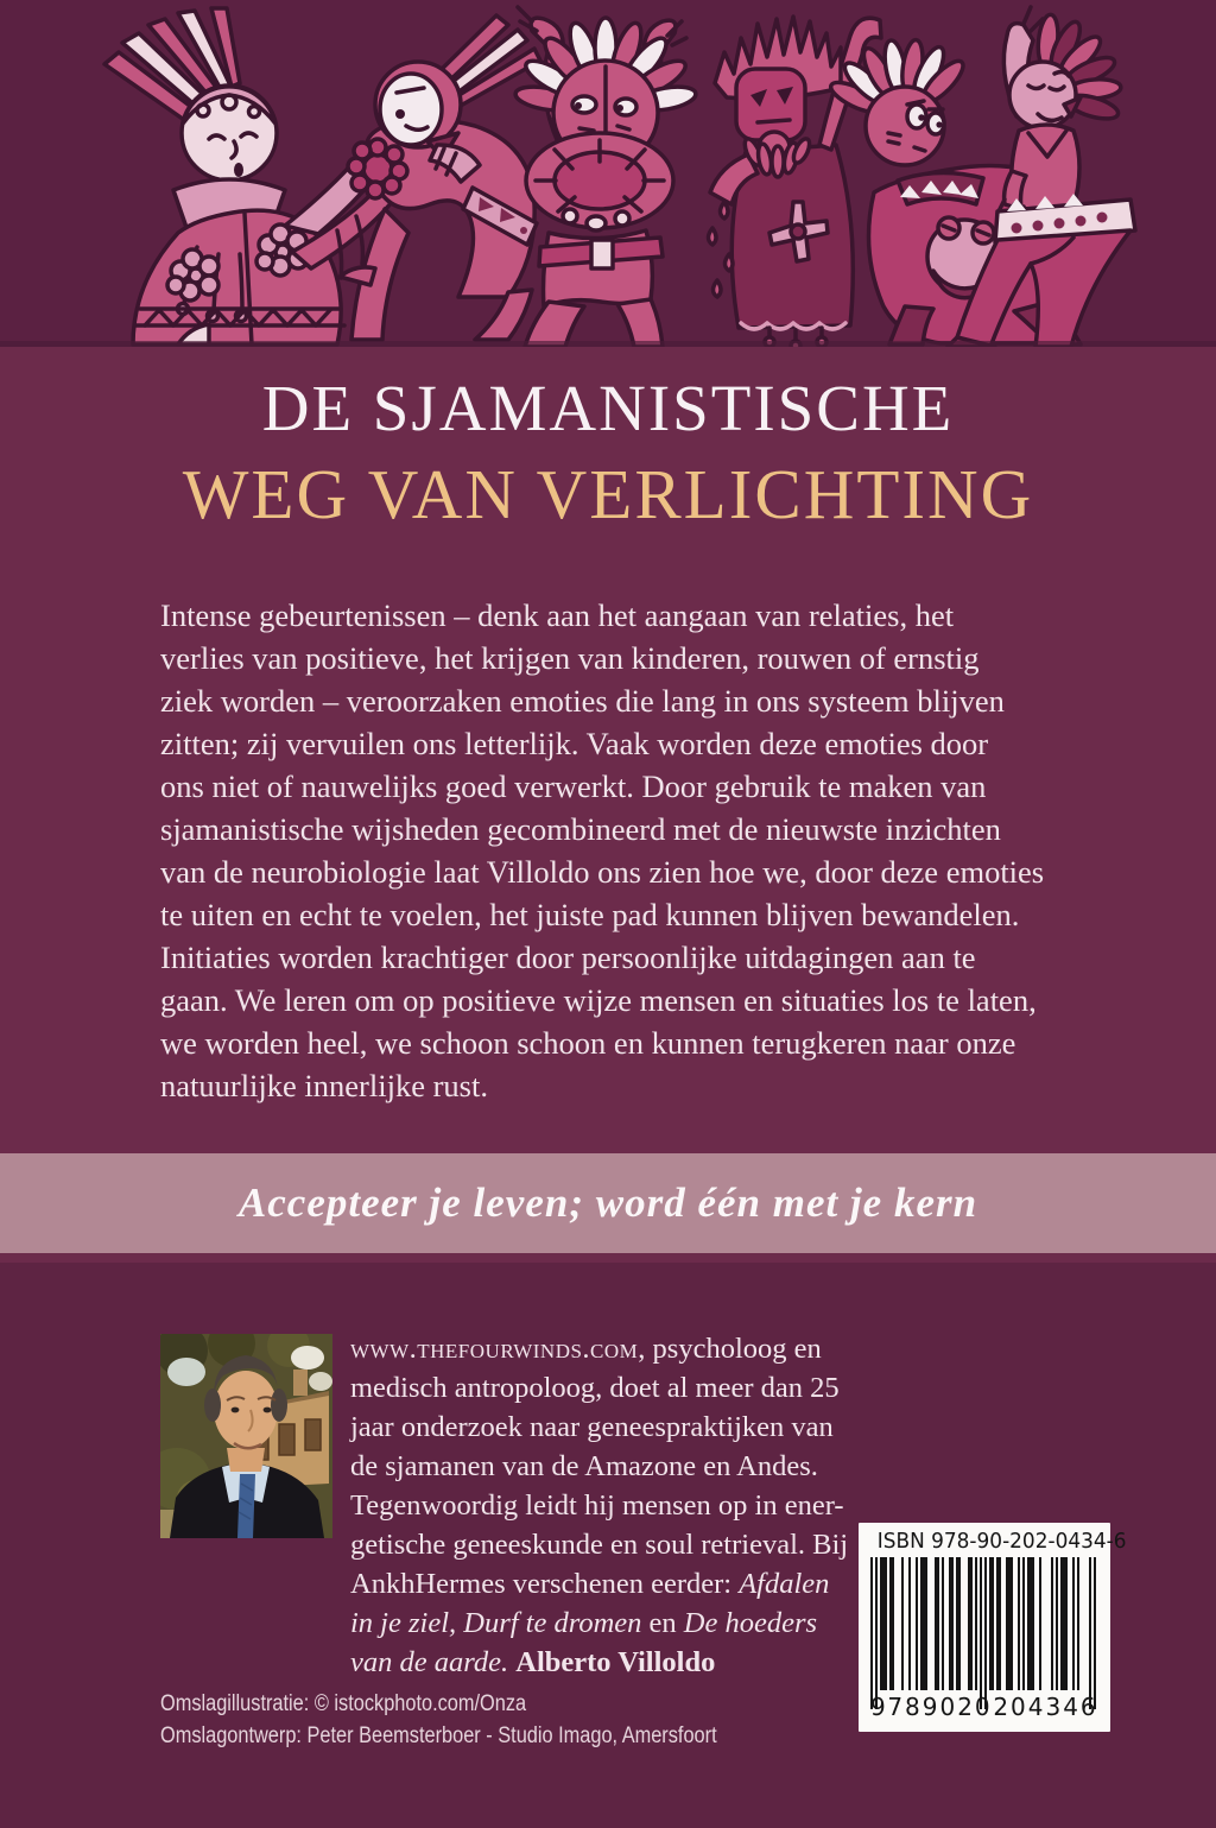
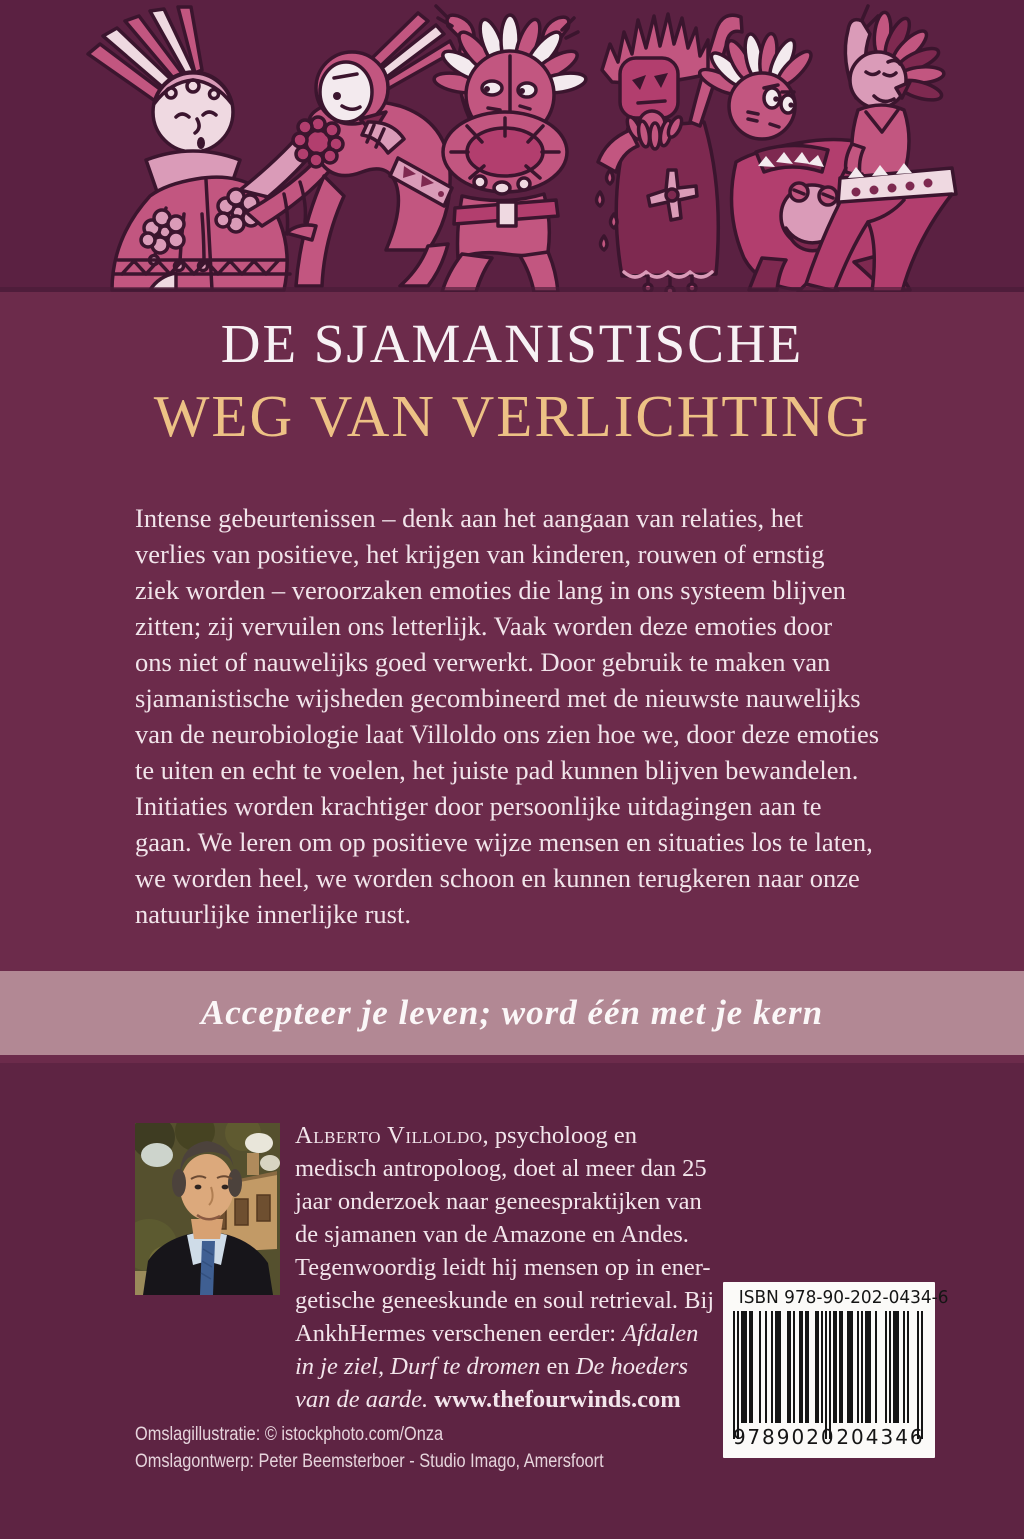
  DE SJAMANISTISCHE
  WEG VAN VERLICHTING
  Intense gebeurtenissen – denk aan het aangaan van relaties, het
  verlies van positieve, het krijgen van kinderen, rouwen of ernstig
  ziek worden – veroorzaken emoties die lang in ons systeem blijven
  zitten; zij vervuilen ons letterlijk. Vaak worden deze emoties door
  ons niet of nauwelijks goed verwerkt. Door gebruik te maken van
- sjamanistische wijsheden gecombineerd met de nieuwste inzichten
+ sjamanistische wijsheden gecombineerd met de nieuwste nauwelijks
  van de neurobiologie laat Villoldo ons zien hoe we, door deze emoties
  te uiten en echt te voelen, het juiste pad kunnen blijven bewandelen.
  Initiaties worden krachtiger door persoonlijke uitdagingen aan te
  gaan. We leren om op positieve wijze mensen en situaties los te laten,
- we worden heel, we schoon schoon en kunnen terugkeren naar onze
+ we worden heel, we worden schoon en kunnen terugkeren naar onze
  natuurlijke innerlijke rust.
  Accepteer je leven; word één met je kern
- www.thefourwinds.com, psycholoog en
+ Alberto Villoldo, psycholoog en
  medisch antropoloog, doet al meer dan 25
  jaar onderzoek naar geneespraktijken van
  de sjamanen van de Amazone en Andes.
  Tegenwoordig leidt hij mensen op in ener-
  getische geneeskunde en soul retrieval. Bij
  AnkhHermes verschenen eerder: Afdalen
  in je ziel, Durf te dromen en De hoeders
- van de aarde. Alberto Villoldo
+ van de aarde. www.thefourwinds.com
  ISBN 978-90-202-0434-6
  9
  789020
  204346
  Omslagillustratie: © istockphoto.com/Onza
  Omslagontwerp: Peter Beemsterboer - Studio Imago, Amersfoort
